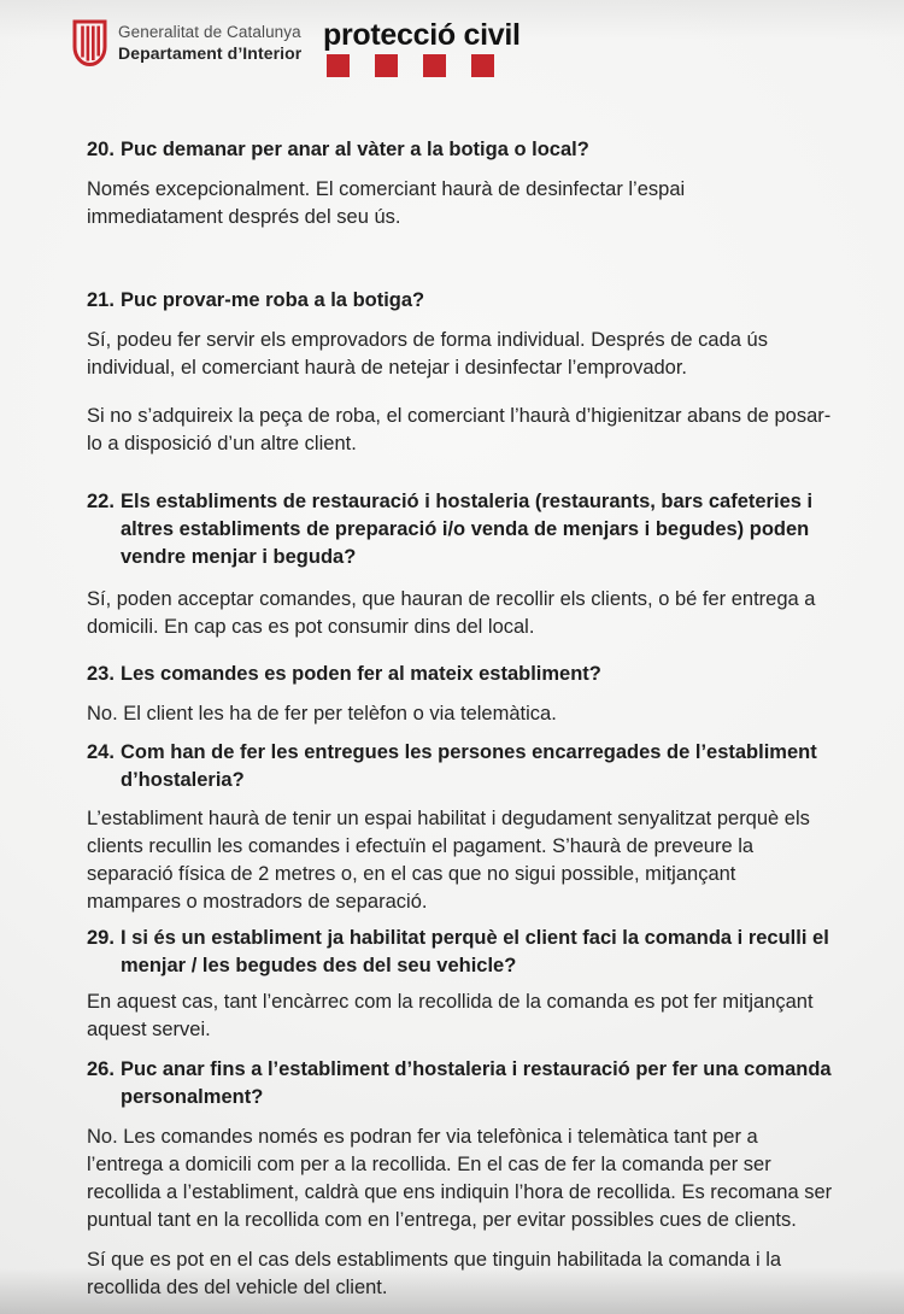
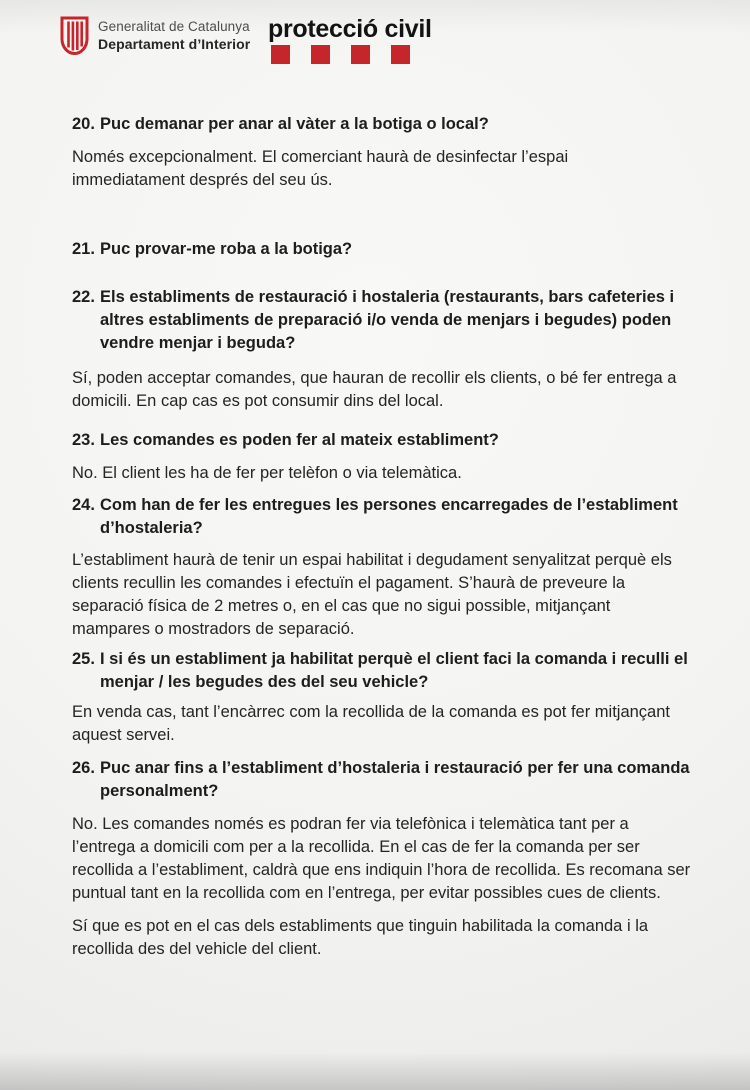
  Generalitat de Catalunya
  Departament d’Interior
  protecció civil
  20.
  Puc demanar per anar al vàter a la botiga o local?
  Només excepcionalment. El comerciant haurà de desinfectar l’espai immediatament després del seu ús.
  21.
  Puc provar-me roba a la botiga?
- Sí, podeu fer servir els emprovadors de forma individual. Després de cada ús individual, el comerciant haurà de netejar i desinfectar l’emprovador.
- Si no s’adquireix la peça de roba, el comerciant l’haurà d’higienitzar abans de posar-lo a disposició d’un altre client.
  22.
  Els establiments de restauració i hostaleria (restaurants, bars cafeteries i altres establiments de preparació i/o venda de menjars i begudes) poden vendre menjar i beguda?
  Sí, poden acceptar comandes, que hauran de recollir els clients, o bé fer entrega a domicili. En cap cas es pot consumir dins del local.
  23.
  Les comandes es poden fer al mateix establiment?
  No. El client les ha de fer per telèfon o via telemàtica.
  24.
  Com han de fer les entregues les persones encarregades de l’establiment d’hostaleria?
  L’establiment haurà de tenir un espai habilitat i degudament senyalitzat perquè els clients recullin les comandes i efectuïn el pagament. S’haurà de preveure la separació física de 2 metres o, en el cas que no sigui possible, mitjançant mampares o mostradors de separació.
- 29.
+ 25.
  I si és un establiment ja habilitat perquè el client faci la comanda i reculli el menjar / les begudes des del seu vehicle?
- En aquest cas, tant l’encàrrec com la recollida de la comanda es pot fer mitjançant aquest servei.
+ En venda cas, tant l’encàrrec com la recollida de la comanda es pot fer mitjançant aquest servei.
  26.
  Puc anar fins a l’establiment d’hostaleria i restauració per fer una comanda personalment?
  No. Les comandes només es podran fer via telefònica i telemàtica tant per a l’entrega a domicili com per a la recollida. En el cas de fer la comanda per ser recollida a l’establiment, caldrà que ens indiquin l’hora de recollida. Es recomana ser puntual tant en la recollida com en l’entrega, per evitar possibles cues de clients.
  Sí que es pot en el cas dels establiments que tinguin habilitada la comanda i la recollida des del vehicle del client.
